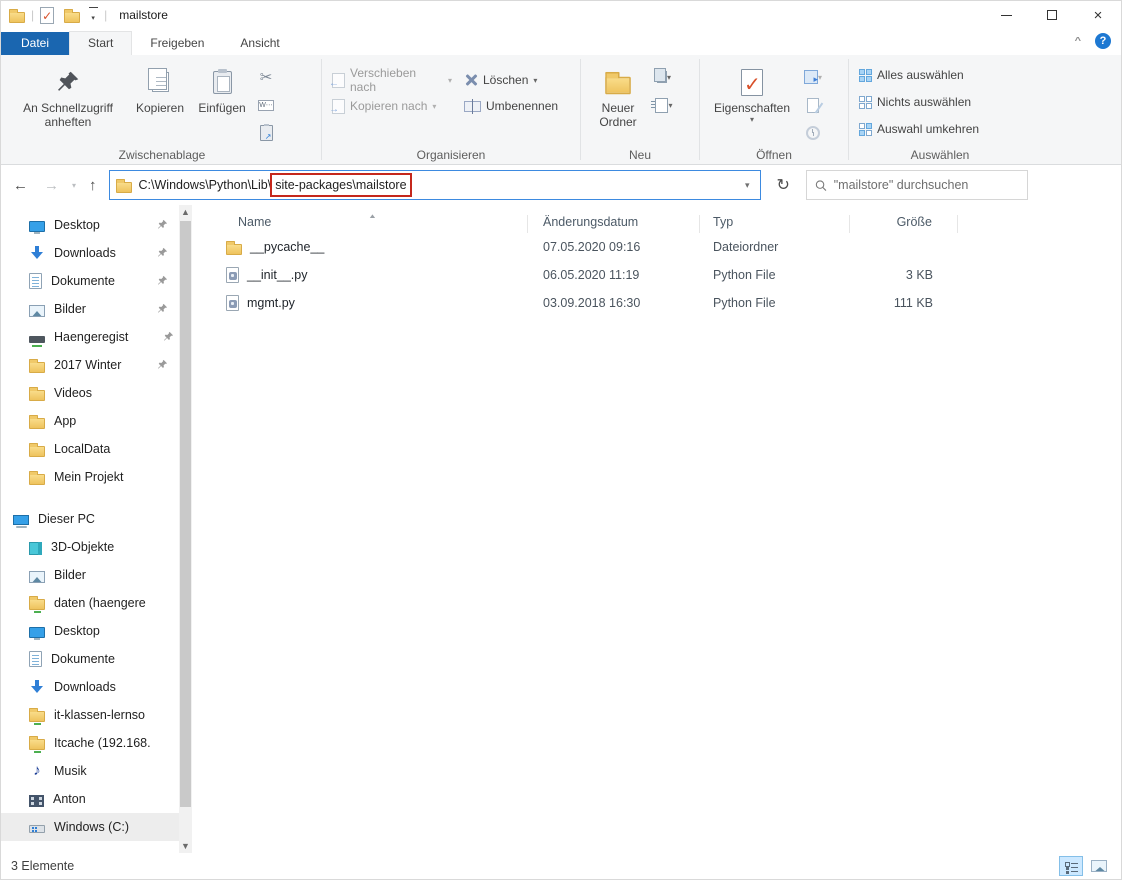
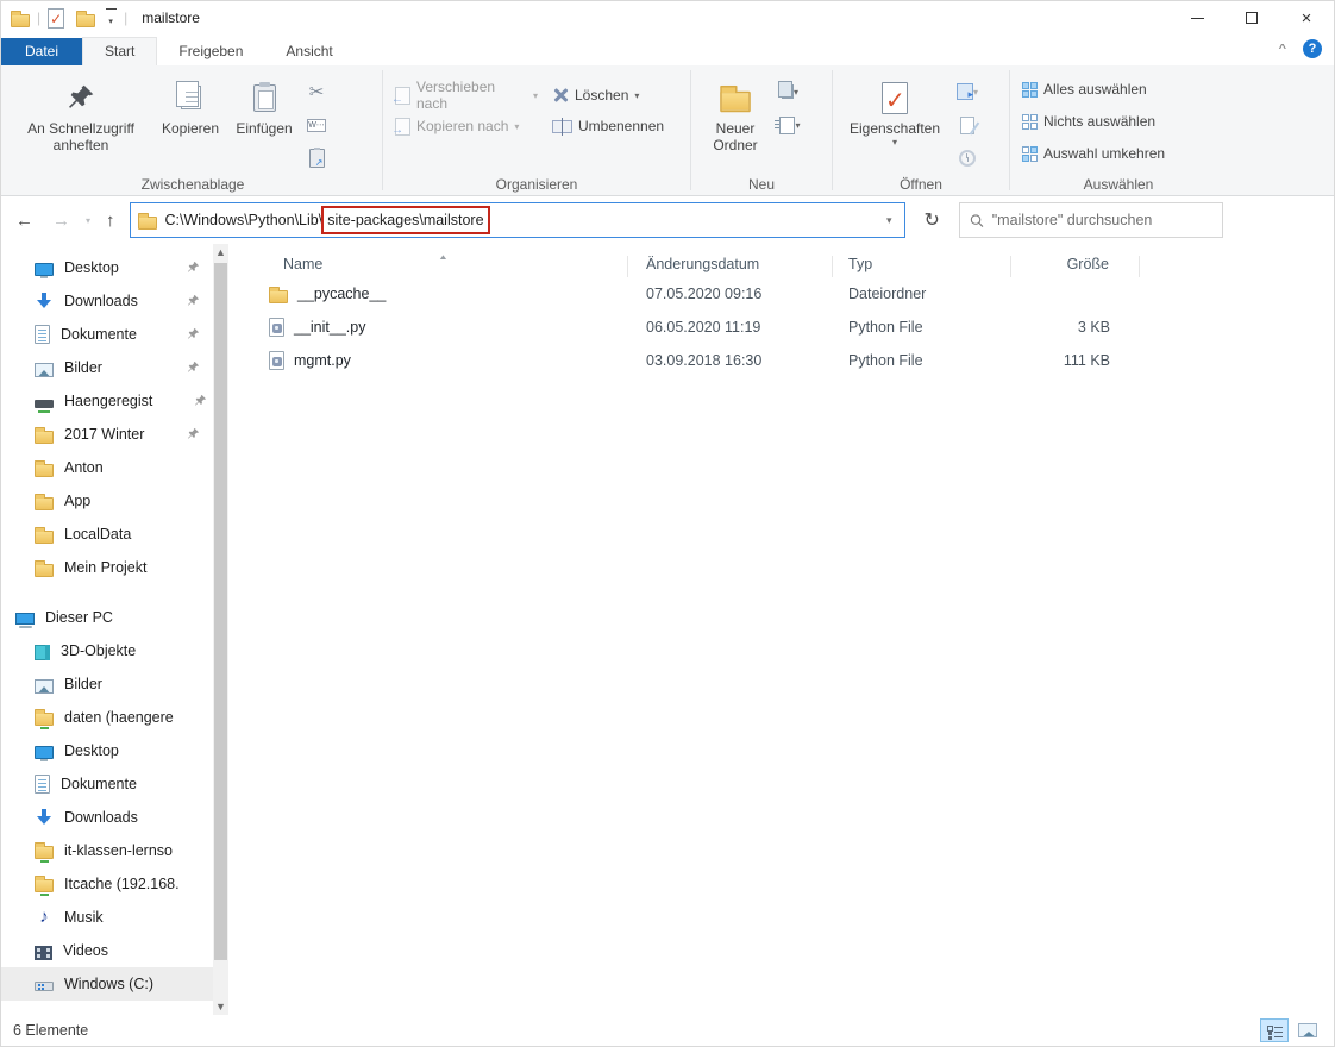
  |
  |
  mailstore
  ×
  Datei
  Start
  Freigeben
  Ansicht
  ^
  ?
  An Schnellzugriff anheften
  Kopieren
  Einfügen
  ✂
  Zwischenablage
  Verschieben nach
  ▾
  Löschen
  ▾
  Kopieren nach
  ▾
  Umbenennen
  Organisieren
  Neuer Ordner
  ▾
  ▾
  Neu
  Eigenschaften
  ▾
  ▾
  Öffnen
  Alles auswählen
  Nichts auswählen
  Auswahl umkehren
  Auswählen
  ←
  →
  ▾
  ↑
  C:\Windows\Python\Lib\ site-packages\mailstore
  ▾
  ↻
  "mailstore" durchsuchen
  Desktop
  Downloads
  Dokumente
  Bilder
  Haengeregist
  2017 Winter
- Videos
+ Anton
  App
  LocalData
  Mein Projekt
  Dieser PC
  3D-Objekte
  Bilder
  daten (haengere
  Desktop
  Dokumente
  Downloads
  it-klassen-lernso
  Itcache (192.168.
  ♪
  Musik
- Anton
+ Videos
  Windows (C:)
  ▲
  ▼
  Name
  Änderungsdatum
  Typ
  Größe
  __pycache__
  07.05.2020 09:16
  Dateiordner
  __init__.py
  06.05.2020 11:19
  Python File
  3 KB
  mgmt.py
  03.09.2018 16:30
  Python File
  111 KB
- 3 Elemente
+ 6 Elemente
